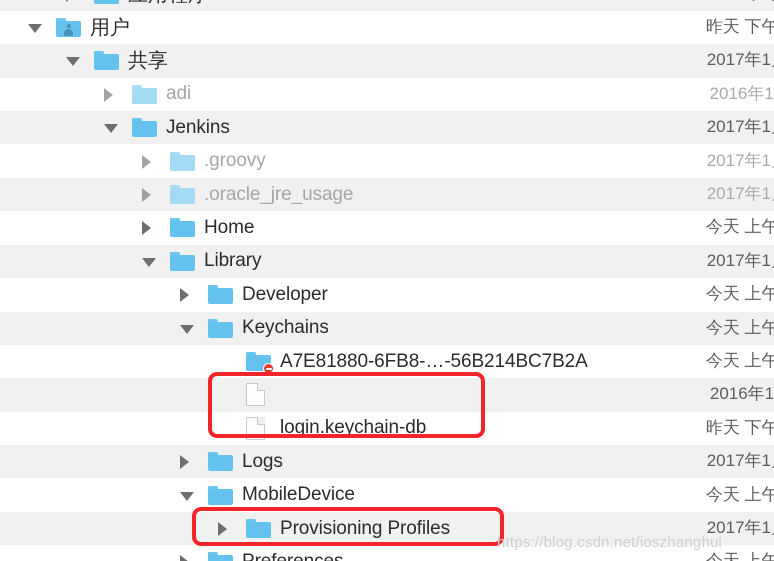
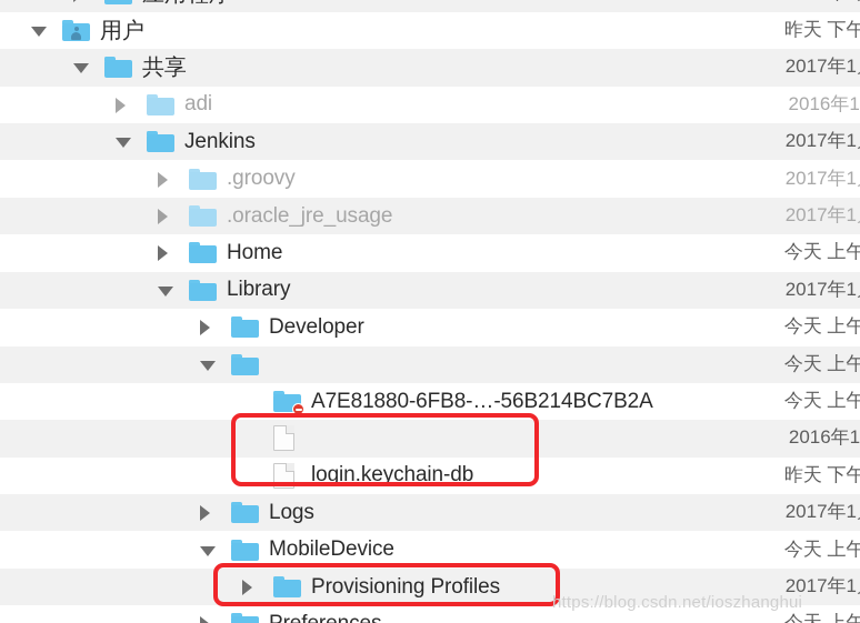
  用户
  昨天 下午
  共享
  2017年1
  adi
  2016年1
  Jenkins
  2017年1
  .groovy
  2017年1
  .oracle_jre_usage
  2017年1
  Home
  今天 上午
  Library
  2017年1
  Developer
  今天 上午
- Keychains
  今天 上午
  A7E81880-6FB8-…-56B214BC7B2A
  今天 上午
  2016年1
  login.keychain-db
  昨天 下午
  Logs
  2017年1
  MobileDevice
  今天 上午
  Provisioning Profiles
  2017年1
  https://blog.csdn.net/ioszhanghui
